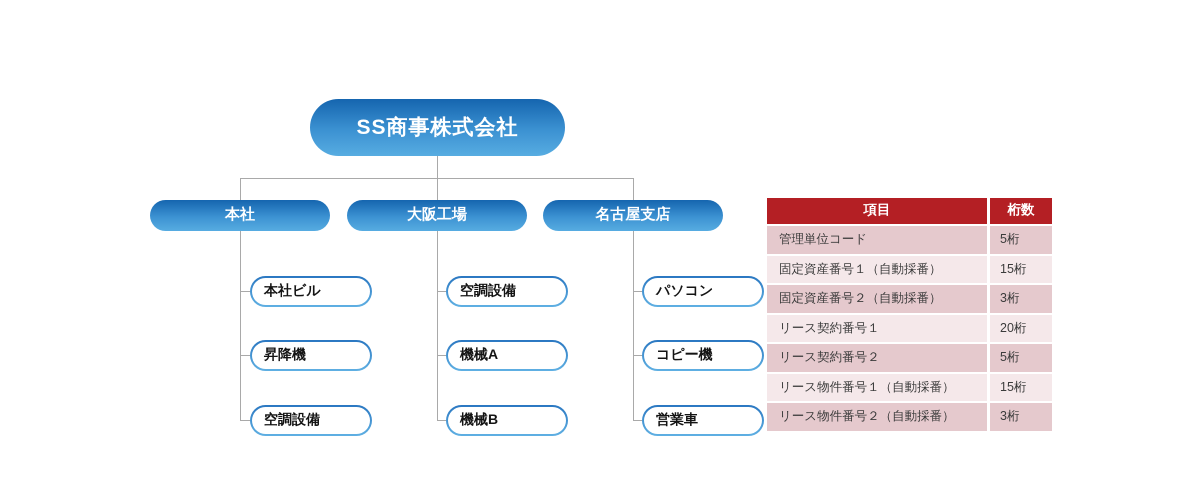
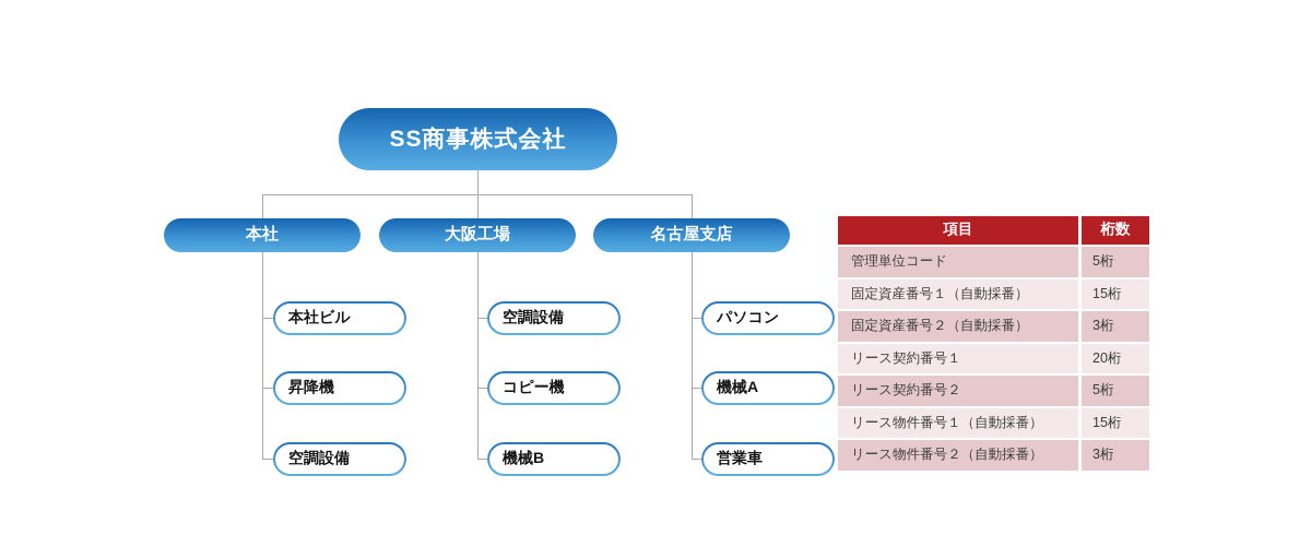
  SS商事株式会社
  本社
  大阪工場
  名古屋支店
  本社ビル
  昇降機
  空調設備
  空調設備
- 機械A
+ コピー機
  機械B
  パソコン
- コピー機
+ 機械A
  営業車
  項目
  桁数
  管理単位コード
  5桁
  固定資産番号１（自動採番）
  15桁
  固定資産番号２（自動採番）
  3桁
  リース契約番号１
  20桁
  リース契約番号２
  5桁
  リース物件番号１（自動採番）
  15桁
  リース物件番号２（自動採番）
  3桁
